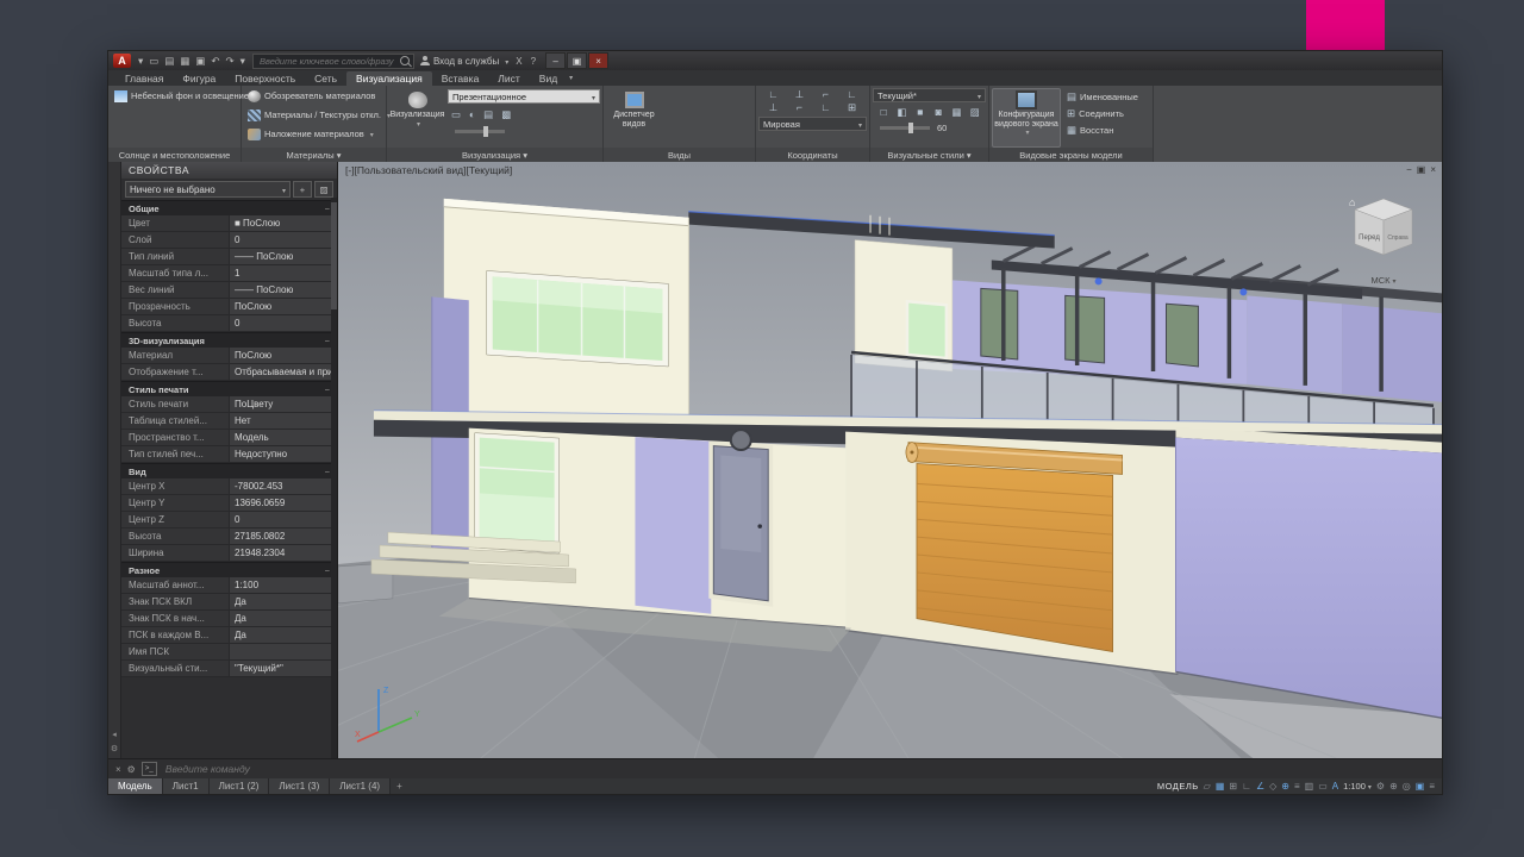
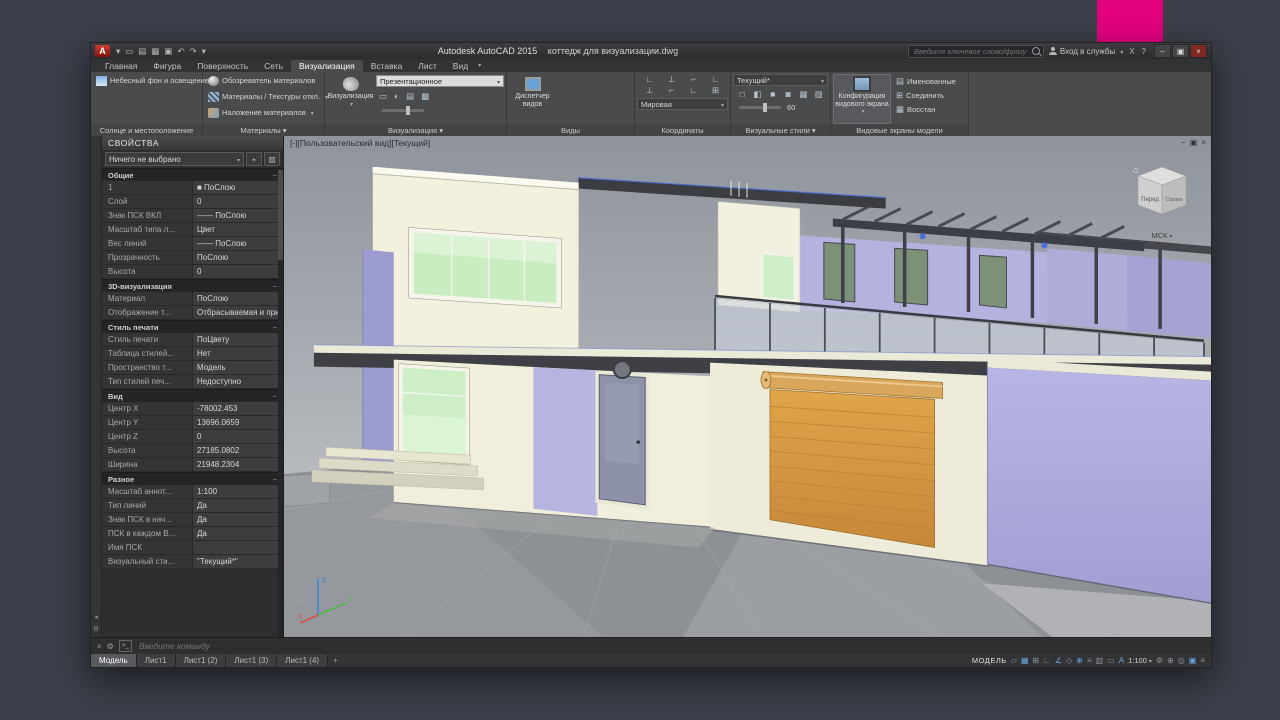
  A
  ▾
  ▭
  ▤
  ▦
  ▣
  ↶
  ↷
  ▾
+ Autodesk AutoCAD 2015 коттедж для визуализации.dwg
  Введите ключевое слово/фразу
  Вход в службы
  X
  ?
  –
  ▣
  ×
  Главная
  Фигура
  Поверхность
  Сеть
  Визуализация
  Вставка
  Лист
  Вид
  Небесный фон и освещение
  Солнце и местоположение
  Обозреватель материалов
  Материалы / Текстуры откл.
  Наложение материалов
  Материалы ▾
  Презентационное
  ▭
  ◐
  ▤
  ▩
  Визуализация ▾
  Виды
  ∟
  ⊥
  ⌐
  ∟
  ⊥
  ⌐
  ∟
  ⊞
  Мировая
  Координаты
  Текущий*
  □
  ◧
  ■
  ◙
  ▦
  ▨
  60
  Визуальные стили ▾
  ▤
  Именованные
  ⊞
  Соединить
  ▦
  Восстан
  Видовые экраны модели
  СВОЙСТВА
  Ничего не выбрано
  +
  ▨
  Общие
- Цвет
+ 1
  ■ ПоСлою
  Слой
  0
- Тип линий
+ Знак ПСК ВКЛ
  —— ПоСлою
  Масштаб типа л...
- 1
+ Цвет
  Вес линий
  —— ПоСлою
  Прозрачность
  ПоСлою
  Высота
  0
  3D-визуализация
  Материал
  ПоСлою
  Отображение т...
  Отбрасываемая и пр
  Стиль печати
  Стиль печати
  ПоЦвету
  Таблица стилей...
  Нет
  Пространство т...
  Модель
  Тип стилей печ...
  Недоступно
  Вид
  Центр X
  -78002.453
  Центр Y
  13696.0659
  Центр Z
  0
  Высота
  27185.0802
  Ширина
  21948.2304
  Разное
  Масштаб аннот...
  1:100
- Знак ПСК ВКЛ
+ Тип линий
  Да
  Знак ПСК в нач...
  Да
  ПСК в каждом В...
  Да
  Имя ПСК
  Визуальный сти...
  "Текущий*"
  [-][Пользовательский вид][Текущий]
  −
  ▣
  ×
  ⌂
  МСК
  ×
  ⚙
  Введите команду
  Модель
  Лист1
  Лист1 (2)
  Лист1 (3)
  Лист1 (4)
  +
  МОДЕЛЬ
  ▱
  ▦
  ⊞
  ∟
  ∠
  ◇
  ⊕
  ≡
  ▥
  ▭
  A
  1:100
  ⚙
  ⊕
  ◎
  ▣
  ≡
